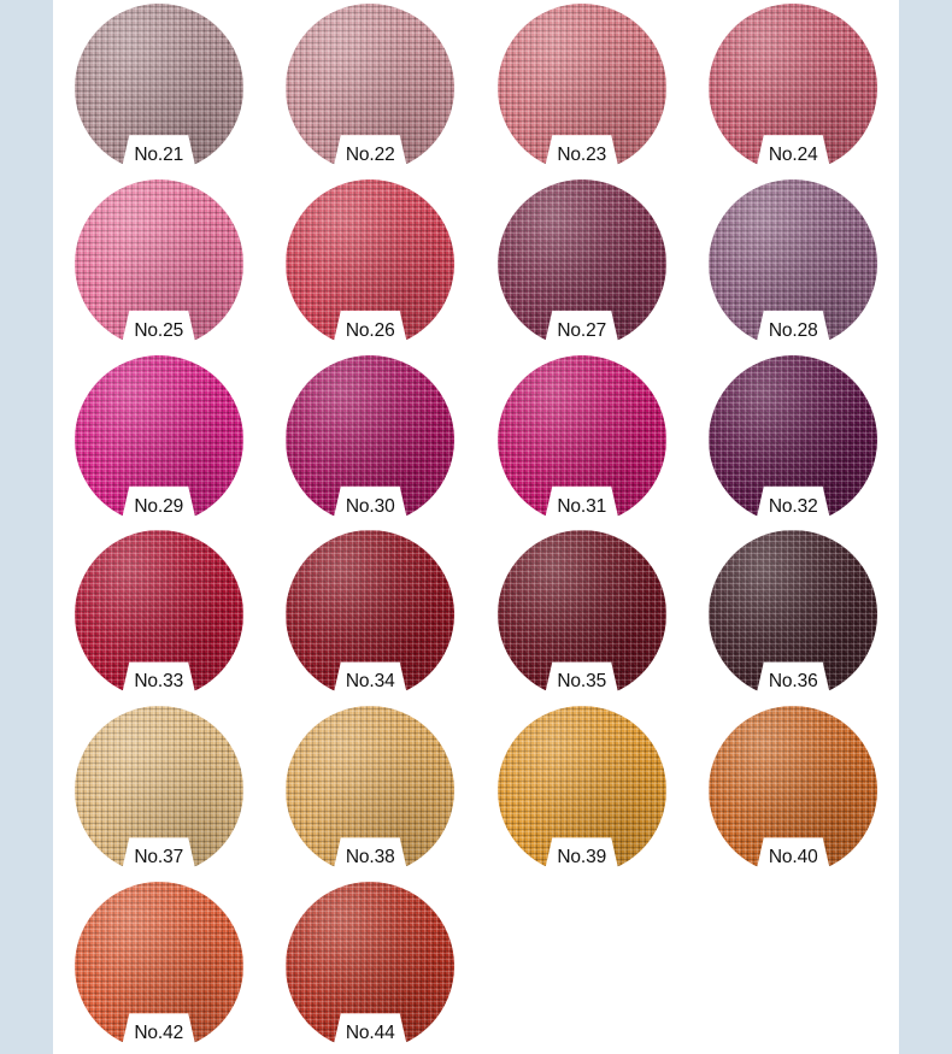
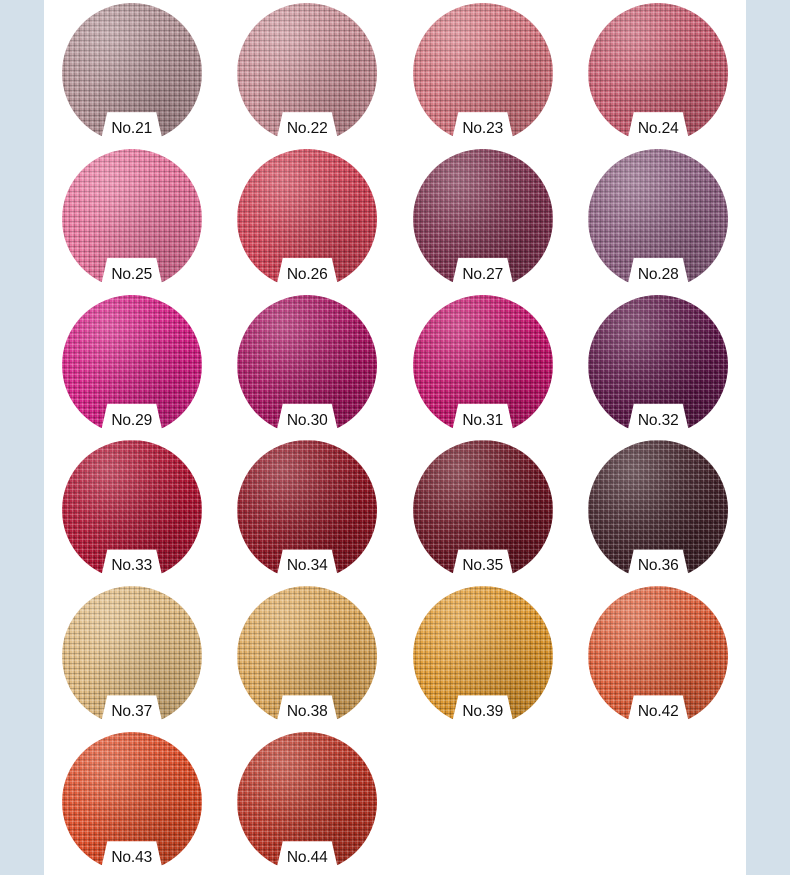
  No.21
  No.22
  No.23
  No.24
  No.25
  No.26
  No.27
  No.28
  No.29
  No.30
  No.31
  No.32
  No.33
  No.34
  No.35
  No.36
  No.37
  No.38
  No.39
- No.40
  No.42
+ No.43
  No.44
